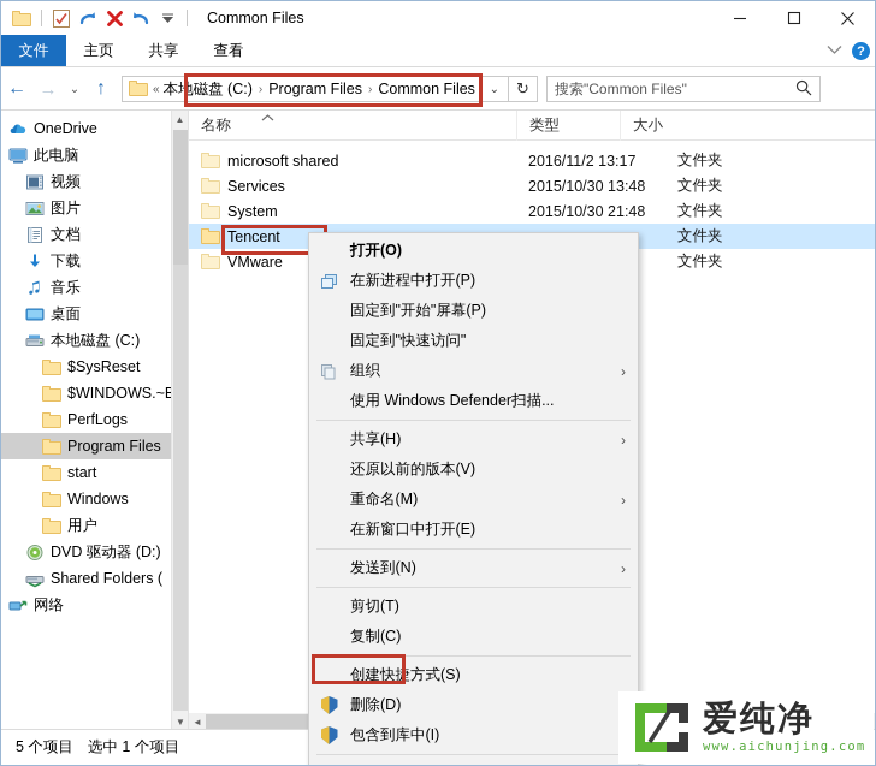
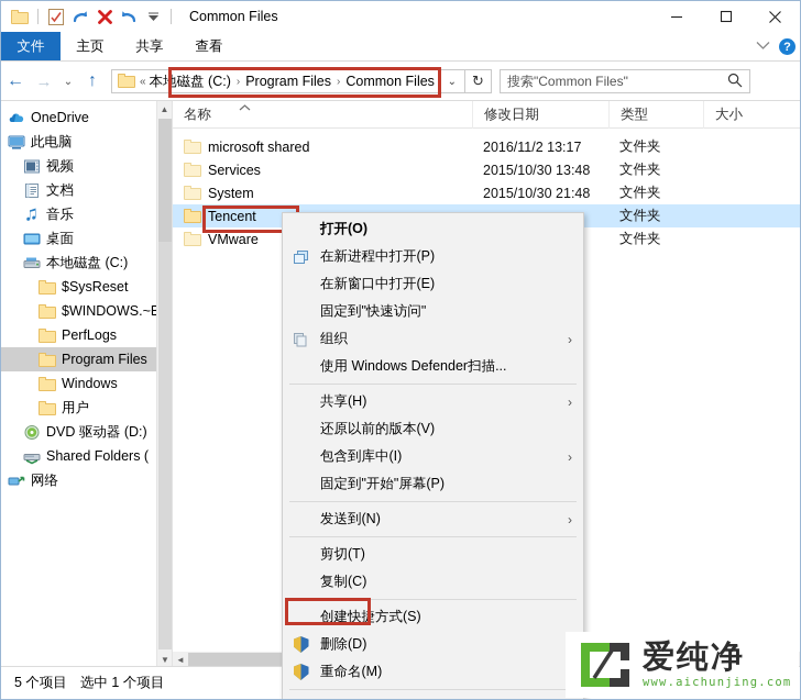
  Common Files
  文件
  主页
  共享
  查看
  ?
  ←
  →
  ⌄
  ↑
  «
  本地磁盘 (C:)
  ›
  Program Files
  ›
  Common Files
  ⌄
  ↻
  搜索"Common Files"
  OneDrive
  此电脑
  视频
- 图片
  文档
- 下载
  音乐
  桌面
  本地磁盘 (C:)
  $SysReset
  $WINDOWS.~
  PerfLogs
  Program Files
- start
  Windows
  用户
  DVD 驱动器 (D:)
  Shared Folders (
  网络
  ▲
  ▼
  名称
+ 修改日期
  类型
  大小
  microsoft shared
  2016/11/2 13:17
  文件夹
  Services
  2015/10/30 13:48
  文件夹
  System
  2015/10/30 21:48
  文件夹
  Tencent
  文件夹
  VMware
  文件夹
  ◄
  打开(O)
  在新进程中打开(P)
- 固定到"开始"屏幕(P)
+ 在新窗口中打开(E)
  固定到"快速访问"
  组织
  ›
  使用 Windows Defender扫描...
  共享(H)
  ›
  还原以前的版本(V)
- 重命名(M)
+ 包含到库中(I)
  ›
- 在新窗口中打开(E)
+ 固定到"开始"屏幕(P)
  发送到(N)
  ›
  剪切(T)
  复制(C)
  创建快捷方式(S)
  删除(D)
- 包含到库中(I)
+ 重命名(M)
  5 个项目
  选中 1 个项目
  爱纯净
  www.aichunjing.com
